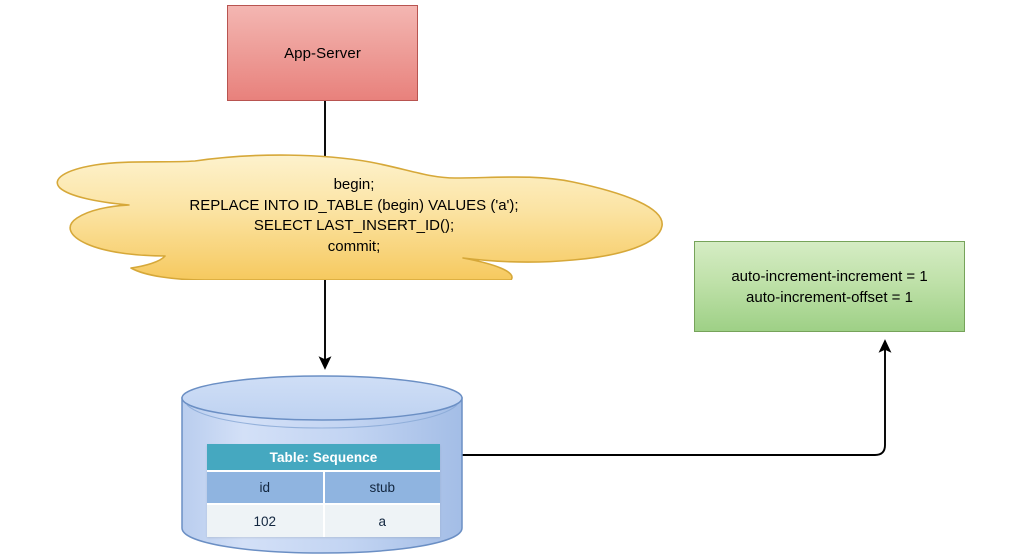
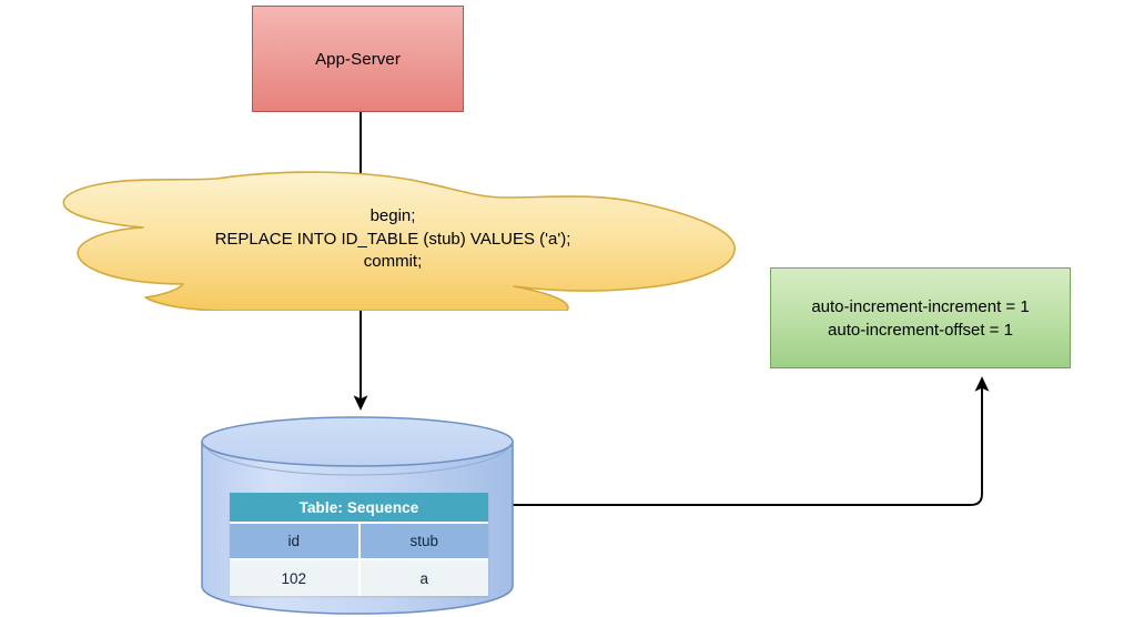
  App-Server
  begin;
- REPLACE INTO ID_TABLE (begin) VALUES ('a');
+ REPLACE INTO ID_TABLE (stub) VALUES ('a');
- SELECT LAST_INSERT_ID();
  commit;
  auto-increment-increment = 1
  auto-increment-offset = 1
  Table: Sequence
  id	stub
  102	a
